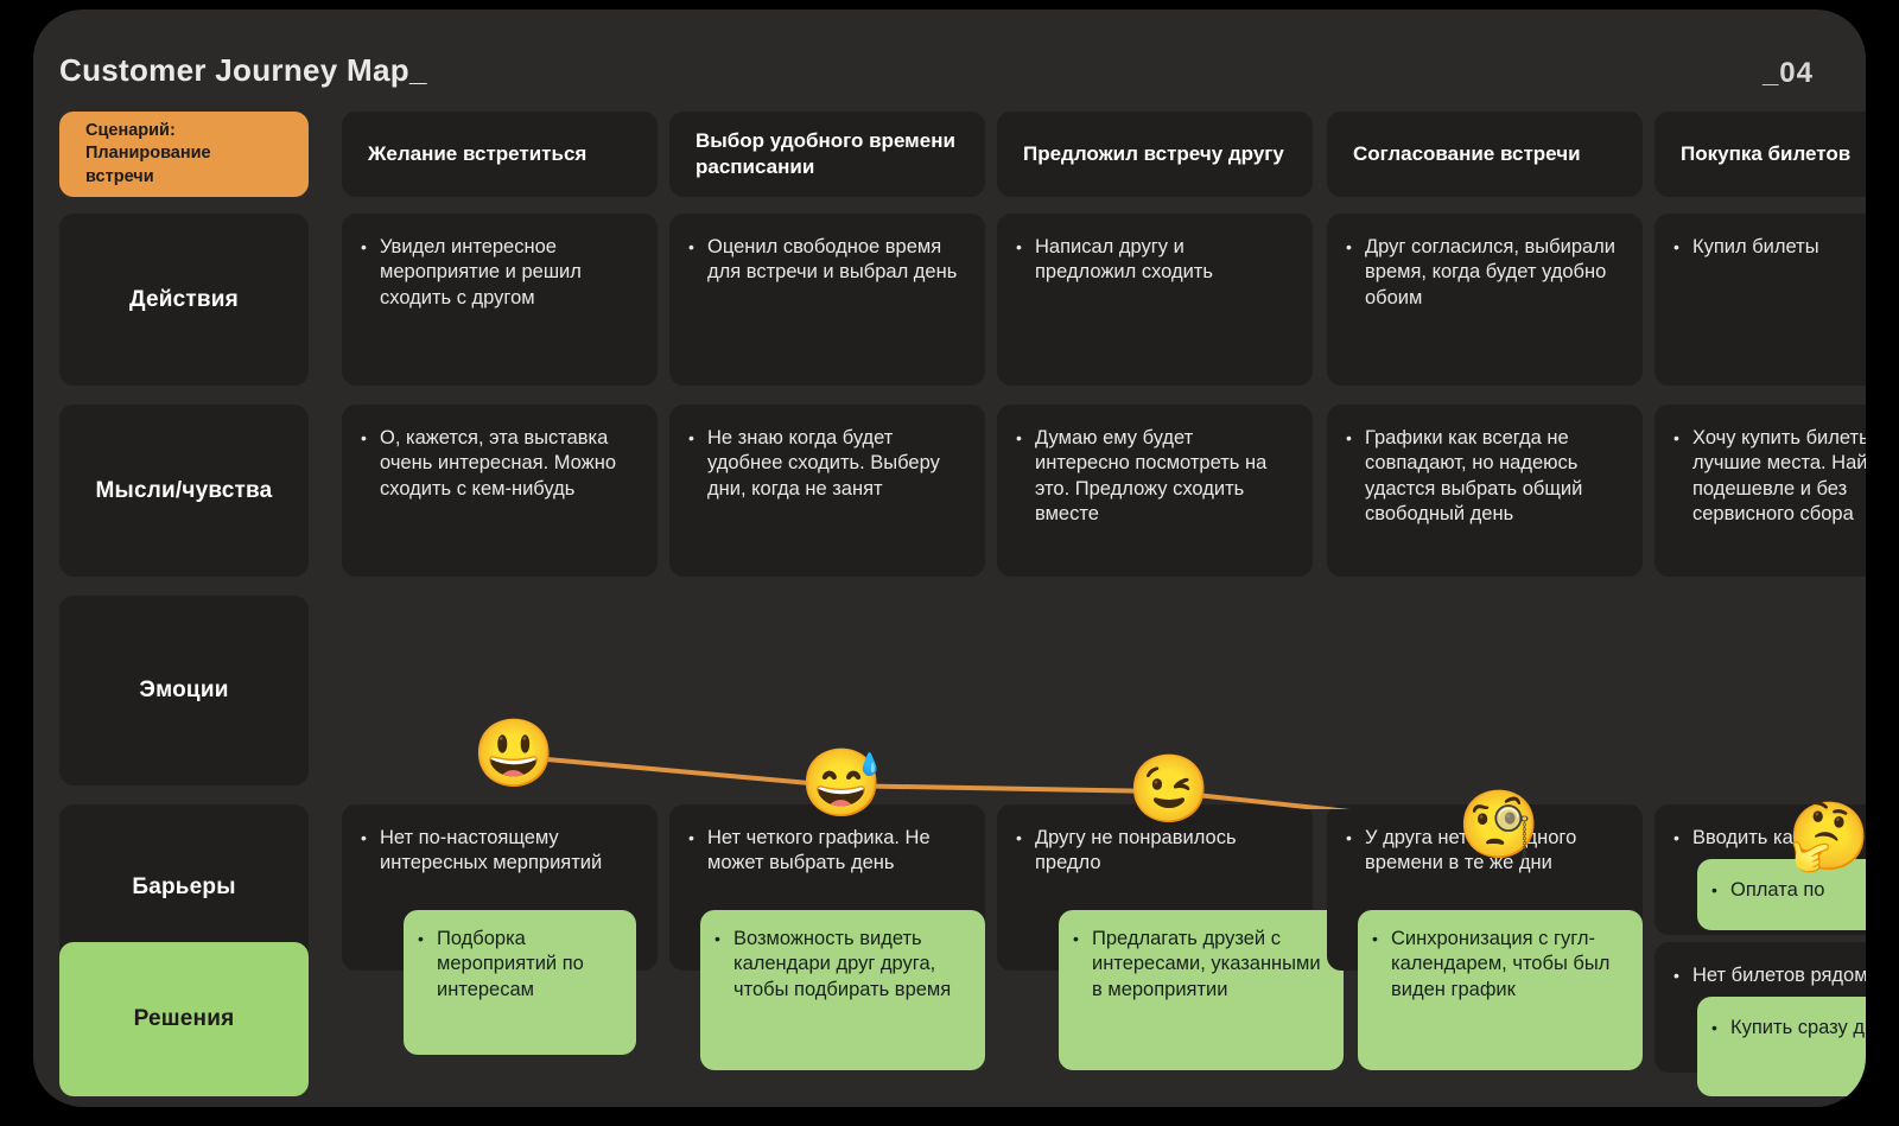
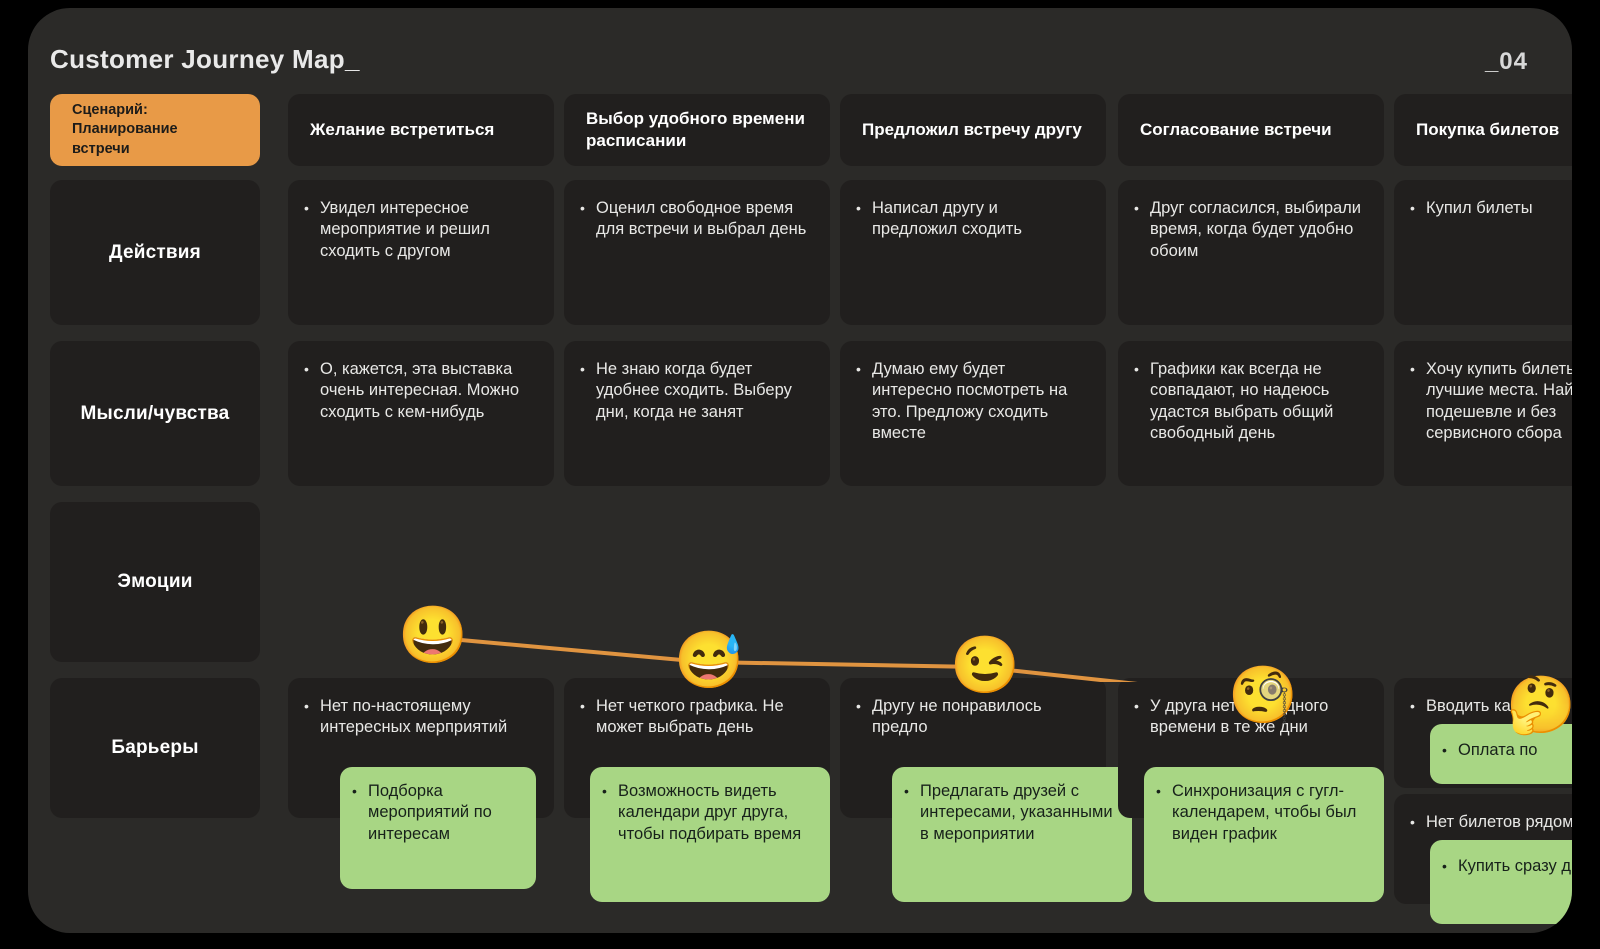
  Customer Journey Map_
  _04
  Сценарий: Планирование встречи
  Действия
  Мысли/чувства
  Эмоции
  Барьеры
- Решения
  Желание встретиться
  •
  Увидел интересное мероприятие и решил сходить с другом
  •
  О, кажется, эта выставка очень интересная. Можно сходить с кем-нибудь
  •
  Нет по-настоящему интересных мерприятий
  •
  Подборка мероприятий по интересам
  Выбор удобного времени расписании
  •
  Оценил свободное время для встречи и выбрал день
  •
  Не знаю когда будет удобнее сходить. Выберу дни, когда не занят
  •
  Нет четкого графика. Не может выбрать день
  •
  Возможность видеть календари друг друга, чтобы подбирать время
  Предложил встречу другу
  •
  Написал другу и предложил сходить
  •
  Думаю ему будет интересно посмотреть на это. Предложу сходить вместе
  •
  Другу не понравилось предло
  •
  Предлагать друзей с интересами, указанными в мероприятии
  Согласование встречи
  •
  Друг согласился, выбирали время, когда будет удобно обоим
  •
  Графики как всегда не совпадают, но надеюсь удастся выбрать общий свободный день
  •
  У друга нет свободного времени в те же дни
  •
  Синхронизация с гугл-календарем, чтобы был виден график
  Покупка билетов
  •
  Купил билеты
  •
  Хочу купить билет лучшие места. Най подешевле и без сервисного сбора
  •
  Вводить карту
  •
  Оплата по
  •
  Нет билетов рядом
  •
  😃
  😅
  😉
  🧐
  🤔
